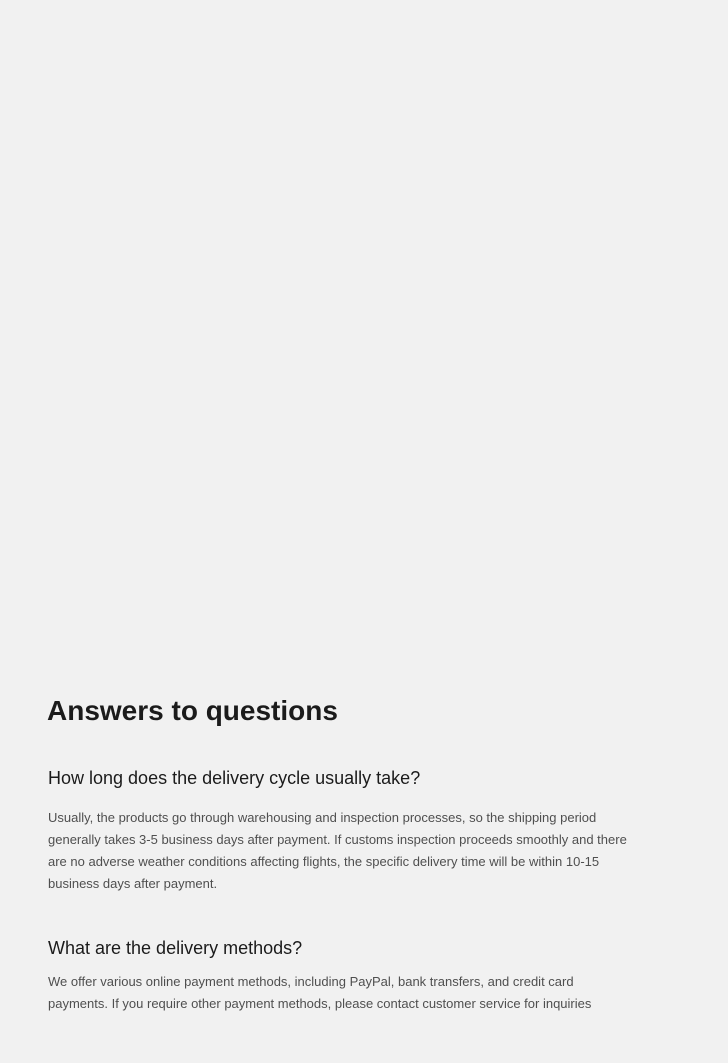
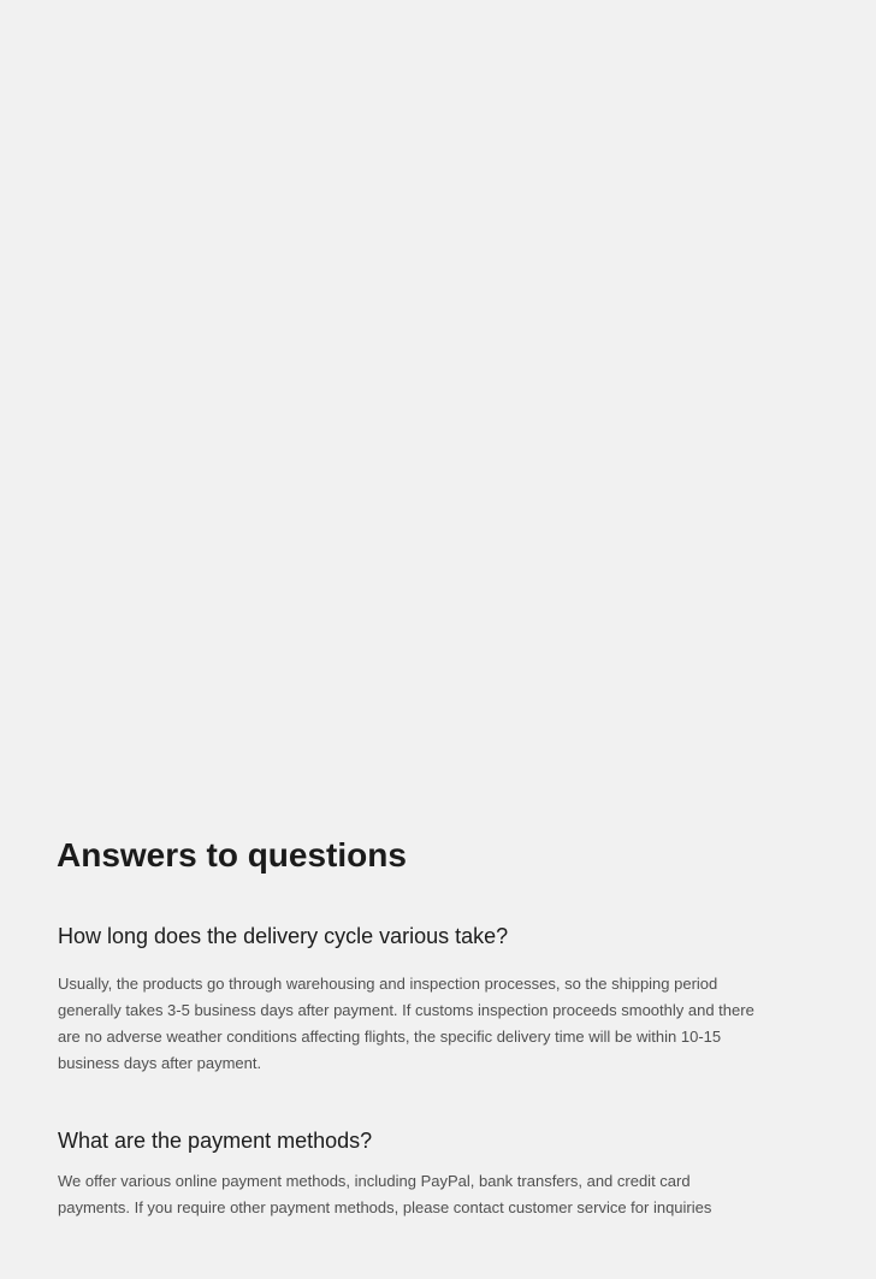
  Answers to questions
- How long does the delivery cycle usually take?
+ How long does the delivery cycle various take?
  Usually, the products go through warehousing and inspection processes, so the shipping period generally takes 3-5 business days after payment. If customs inspection proceeds smoothly and there are no adverse weather conditions affecting flights, the specific delivery time will be within 10-15 business days after payment.
- What are the delivery methods?
+ What are the payment methods?
  We offer various online payment methods, including PayPal, bank transfers, and credit card payments. If you require other payment methods, please contact customer service for inquiries
